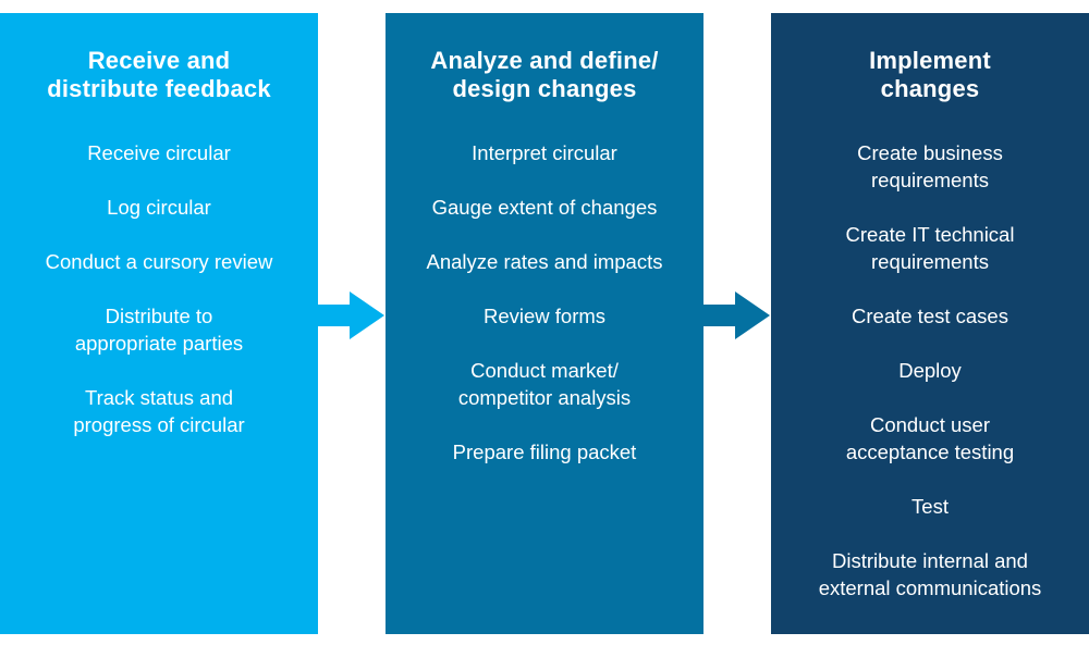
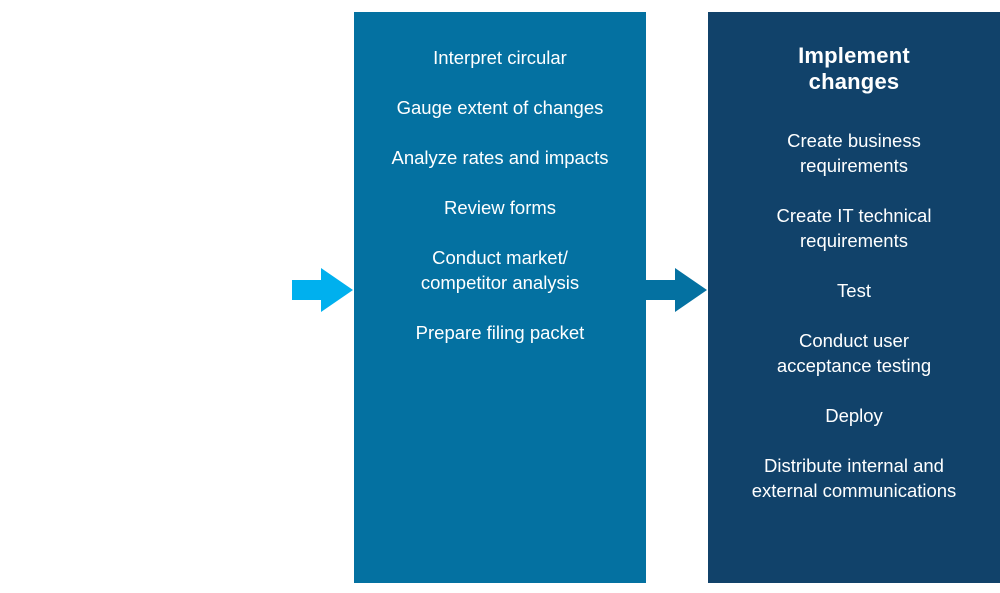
- Receive and
- distribute feedback
- Receive circular
- Log circular
- Conduct a cursory review
- Distribute to
- appropriate parties
- Track status and
- progress of circular
- Analyze and define/
- design changes
  Interpret circular
  Gauge extent of changes
  Analyze rates and impacts
  Review forms
  Conduct market/
  competitor analysis
  Prepare filing packet
  Implement
  changes
  Create business
  requirements
  Create IT technical
  requirements
- Create test cases
- Deploy
+ Test
  Conduct user
  acceptance testing
- Test
+ Deploy
  Distribute internal and
  external communications
